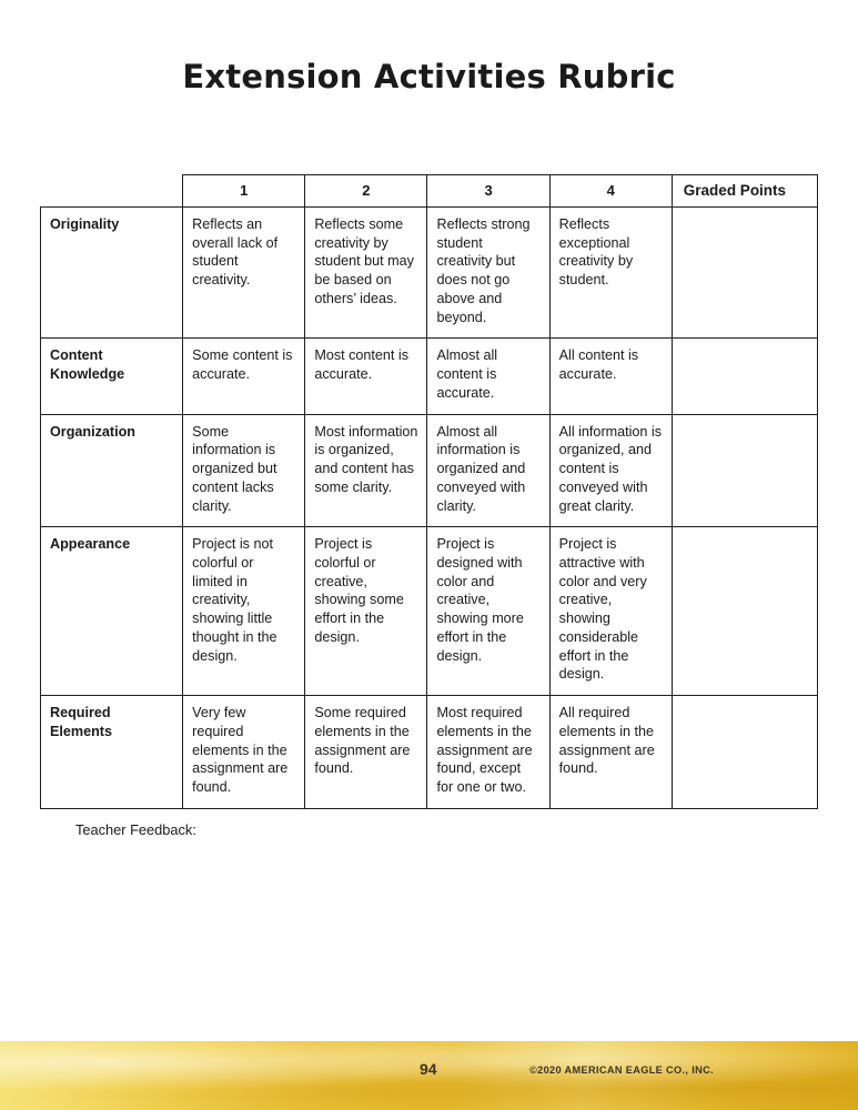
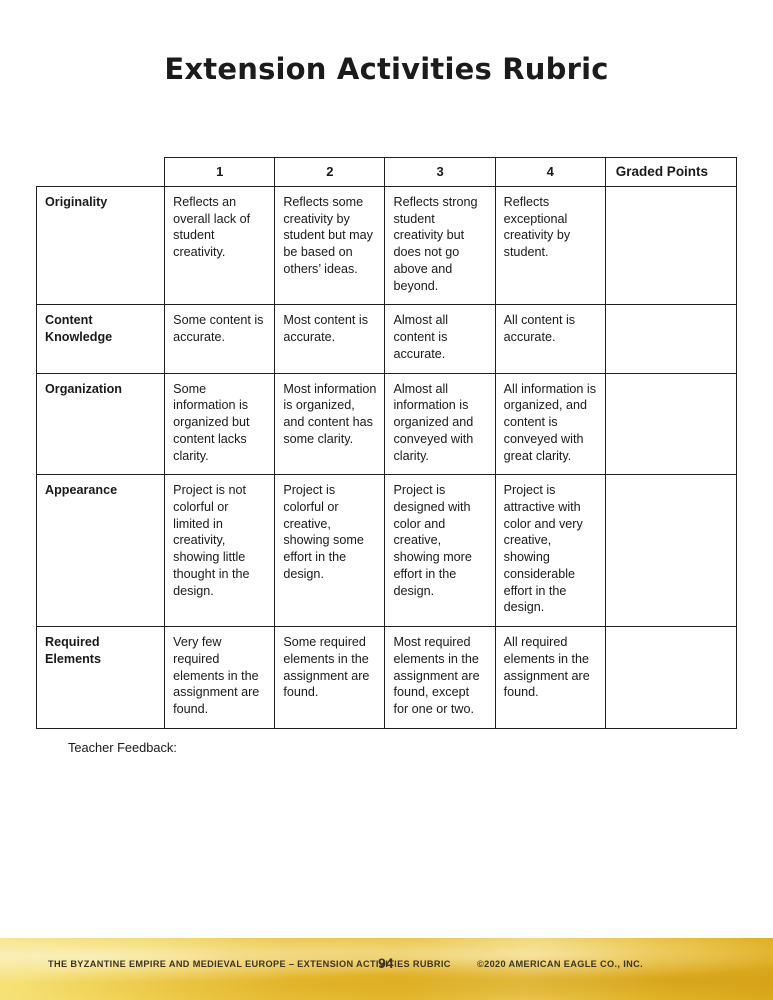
  Extension Activities Rubric
  	1	2	3	4	Graded Points
  Originality	Reflects an overall lack of student creativity.	Reflects some creativity by student but may be based on others’ ideas.	Reflects strong student creativity but does not go above and beyond.	Reflects exceptional creativity by student.
  Content Knowledge	Some content is accurate.	Most content is accurate.	Almost all content is accurate.	All content is accurate.
  Organization	Some information is organized but content lacks clarity.	Most information is organized, and content has some clarity.	Almost all information is organized and conveyed with clarity.	All information is organized, and content is conveyed with great clarity.
  Appearance	Project is not colorful or limited in creativity, showing little thought in the design.	Project is colorful or creative, showing some effort in the design.	Project is designed with color and creative, showing more effort in the design.	Project is attractive with color and very creative, showing considerable effort in the design.
  Required Elements	Very few required elements in the assignment are found.	Some required elements in the assignment are found.	Most required elements in the assignment are found, except for one or two.	All required elements in the assignment are found.
  Teacher Feedback:
+ THE BYZANTINE EMPIRE AND MEDIEVAL EUROPE – EXTENSION ACTIVITIES RUBRIC
  94
  ©2020 AMERICAN EAGLE CO., INC.
